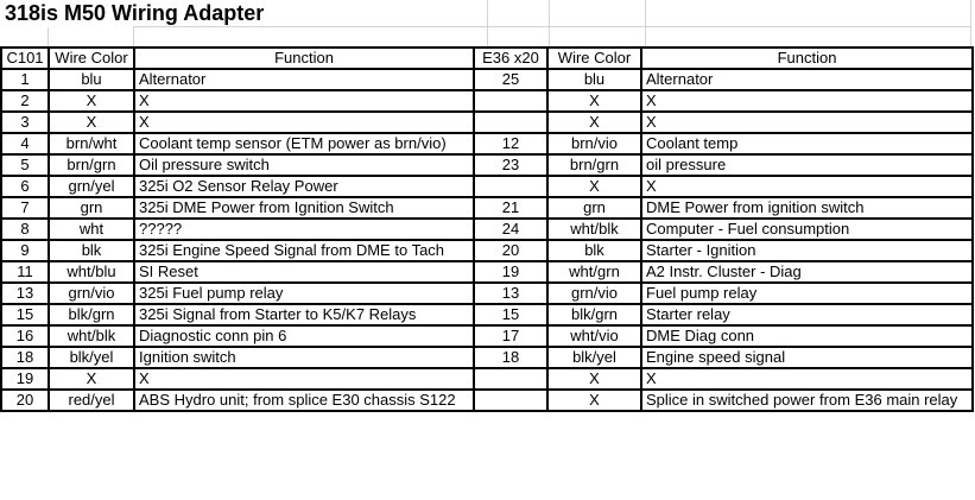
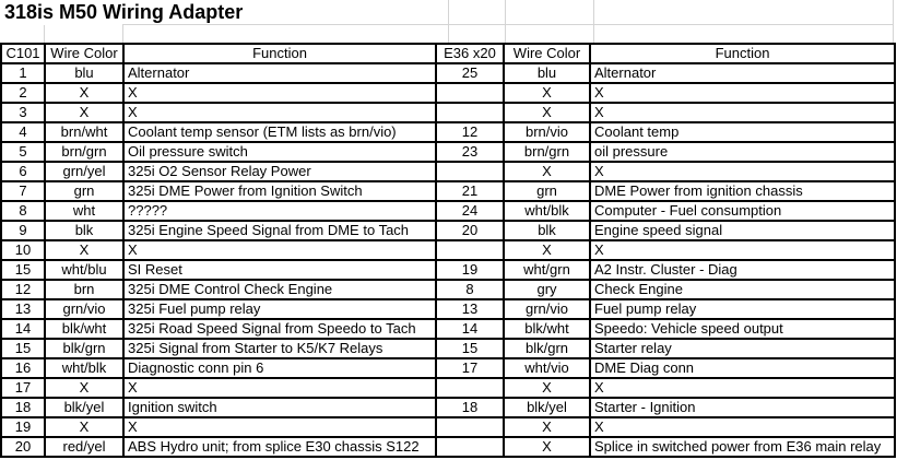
  318is M50 Wiring Adapter
  C101	Wire Color	Function	E36 x20	Wire Color	Function
  1	blu	Alternator	25	blu	Alternator
  2	X	X		X	X
  3	X	X		X	X
- 4	brn/wht	Coolant temp sensor (ETM power as brn/vio)	12	brn/vio	Coolant temp
+ 4	brn/wht	Coolant temp sensor (ETM lists as brn/vio)	12	brn/vio	Coolant temp
  5	brn/grn	Oil pressure switch	23	brn/grn	oil pressure
  6	grn/yel	325i O2 Sensor Relay Power		X	X
- 7	grn	325i DME Power from Ignition Switch	21	grn	DME Power from ignition switch
+ 7	grn	325i DME Power from Ignition Switch	21	grn	DME Power from ignition chassis
  8	wht	?????	24	wht/blk	Computer - Fuel consumption
- 9	blk	325i Engine Speed Signal from DME to Tach	20	blk	Starter - Ignition
+ 9	blk	325i Engine Speed Signal from DME to Tach	20	blk	Engine speed signal
+ 10	X	X		X	X
- 11	wht/blu	SI Reset	19	wht/grn	A2 Instr. Cluster - Diag
+ 15	wht/blu	SI Reset	19	wht/grn	A2 Instr. Cluster - Diag
+ 12	brn	325i DME Control Check Engine	8	gry	Check Engine
  13	grn/vio	325i Fuel pump relay	13	grn/vio	Fuel pump relay
+ 14	blk/wht	325i Road Speed Signal from Speedo to Tach	14	blk/wht	Speedo: Vehicle speed output
  15	blk/grn	325i Signal from Starter to K5/K7 Relays	15	blk/grn	Starter relay
  16	wht/blk	Diagnostic conn pin 6	17	wht/vio	DME Diag conn
+ 17	X	X		X	X
- 18	blk/yel	Ignition switch	18	blk/yel	Engine speed signal
+ 18	blk/yel	Ignition switch	18	blk/yel	Starter - Ignition
  19	X	X		X	X
  20	red/yel	ABS Hydro unit; from splice E30 chassis S122		X	Splice in switched power from E36 main relay
